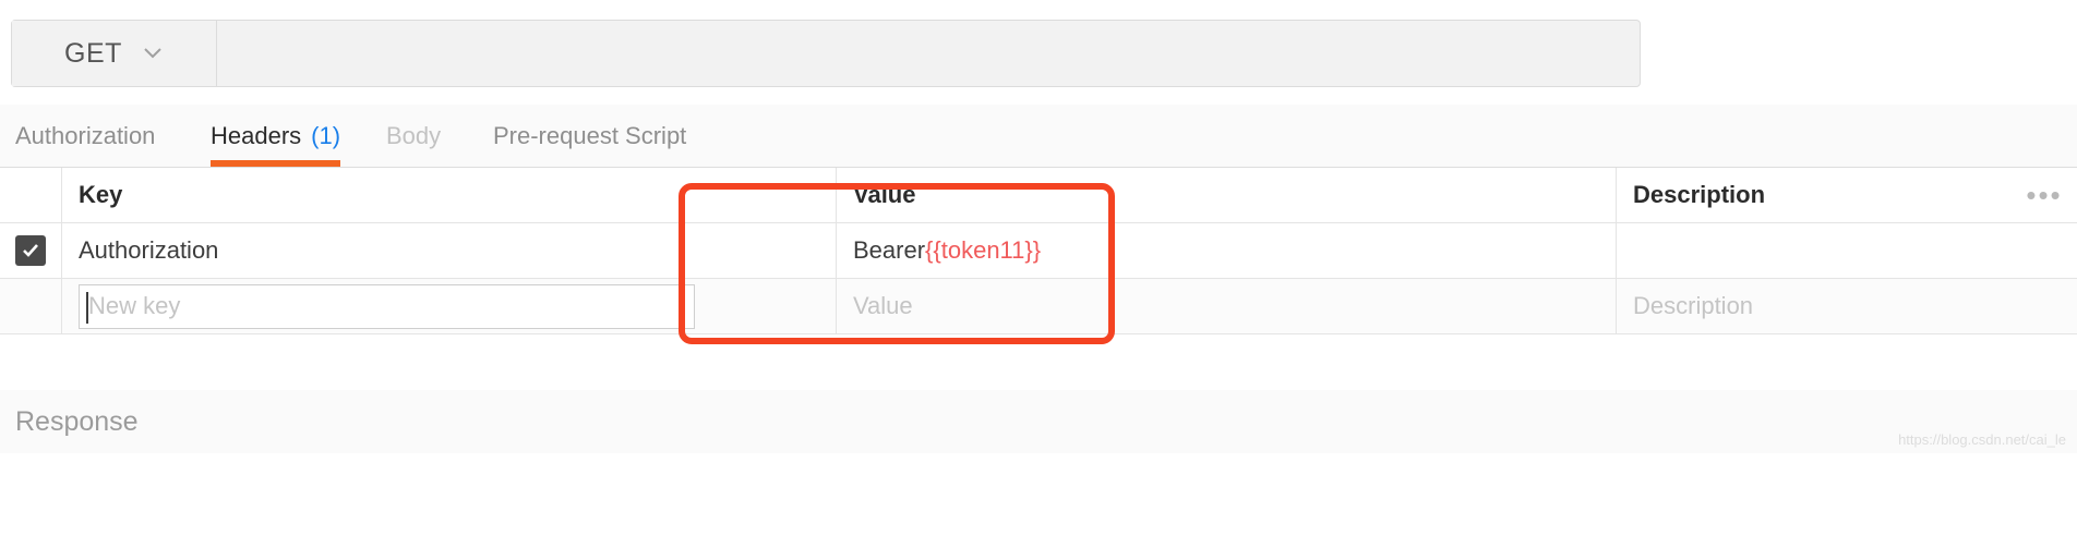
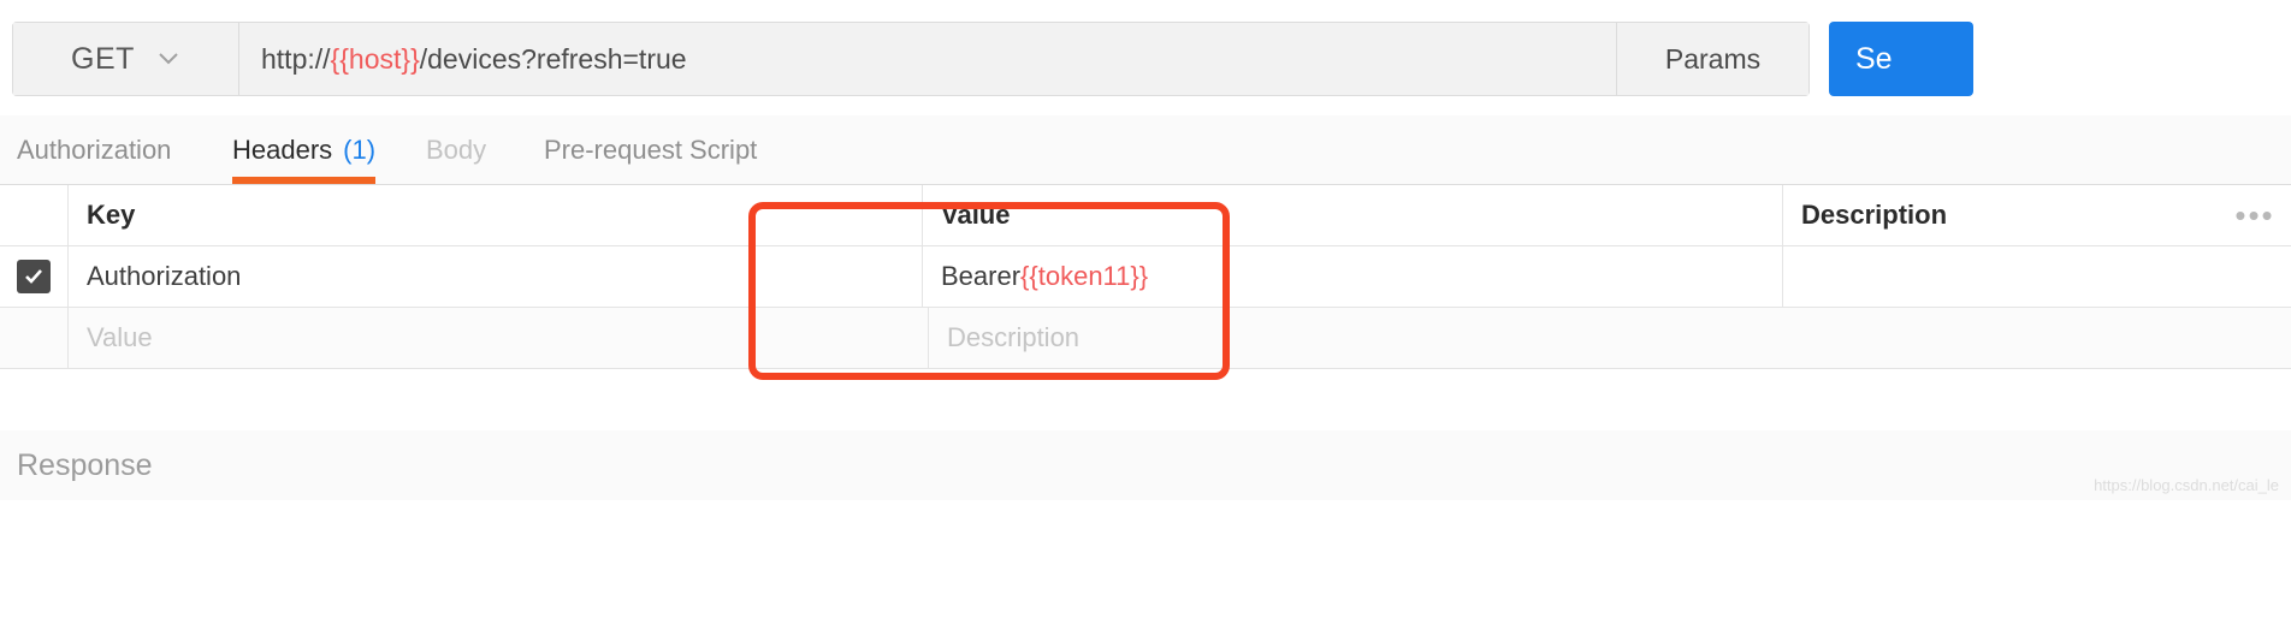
  GET
+ http://
+ {{host}}
+ /devices?refresh=true
+ Params
+ Se
  Authorization
  Headers
  (1)
  Body
  Pre-request Script
  Key
  Value
  Description
  •••
  Authorization
  Bearer
  {{token11}}
- New key
  Value
  Description
  Response
  https://blog.csdn.net/cai_le
